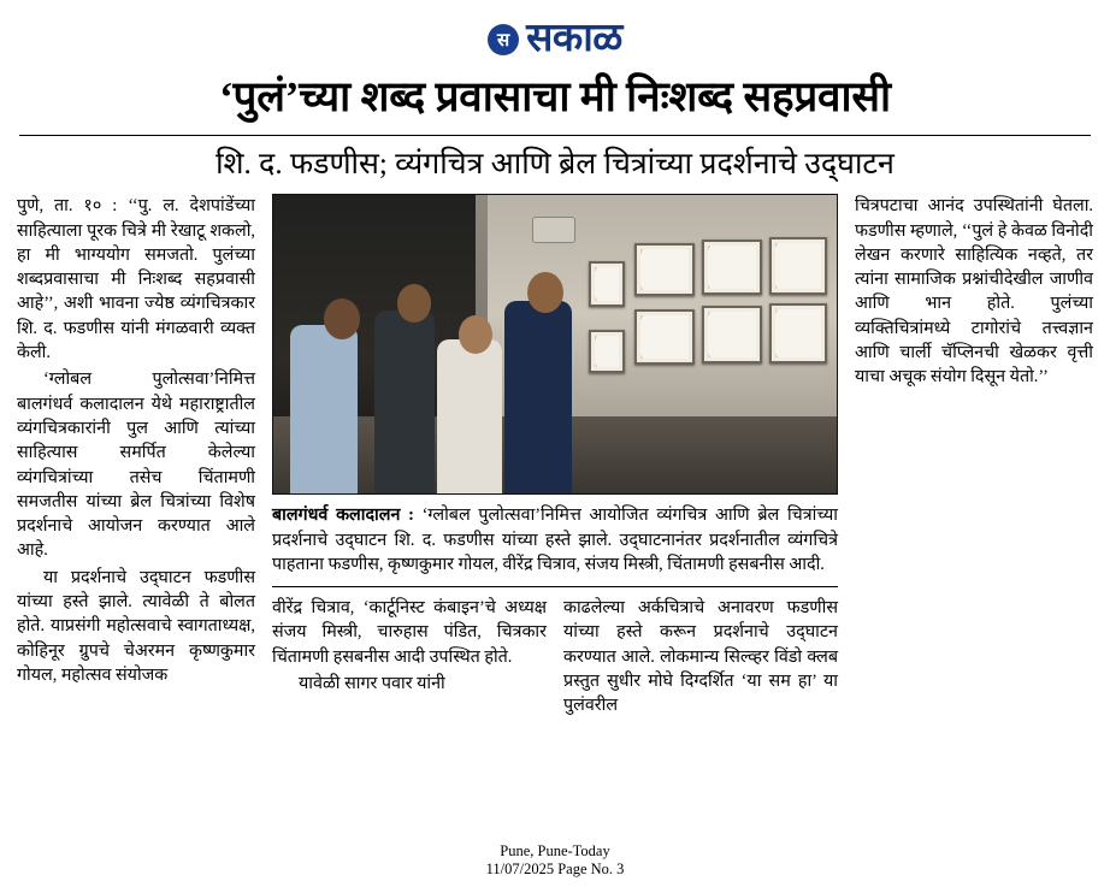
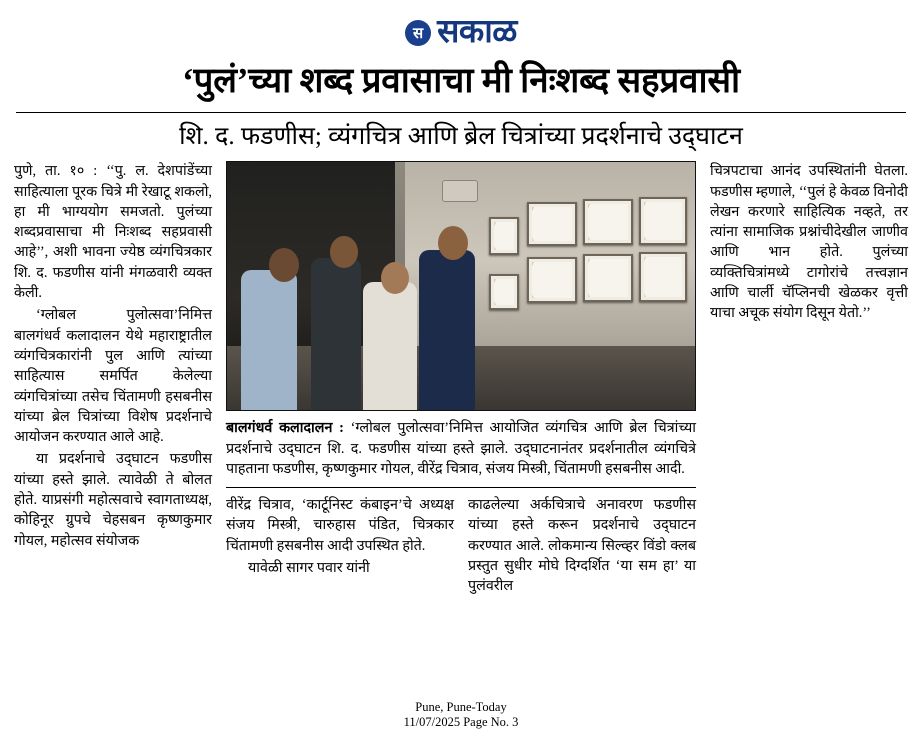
  स
  सकाळ
  ‘पुलं’च्या शब्द प्रवासाचा मी निःशब्द सहप्रवासी
  शि. द. फडणीस; व्यंगचित्र आणि ब्रेल चित्रांच्या प्रदर्शनाचे उद्‌घाटन
  पुणे, ता. १० : ‘‘पु. ल. देशपांडेंच्या साहित्याला पूरक चित्रे मी रेखाटू शकलो, हा मी भाग्ययोग समजतो. पुलंच्या शब्दप्रवासाचा मी निःशब्द सहप्रवासी आहे’’, अशी भावना ज्येष्ठ व्यंगचित्रकार शि. द. फडणीस यांनी मंगळवारी व्यक्त केली.
- ‘ग्लोबल पुलोत्सवा’निमित्त बालगंधर्व कलादालन येथे महाराष्ट्रातील व्यंगचित्रकारांनी पुल आणि त्यांच्या साहित्यास समर्पित केलेल्या व्यंगचित्रांच्या तसेच चिंतामणी समजतीस यांच्या ब्रेल चित्रांच्या विशेष प्रदर्शनाचे आयोजन करण्यात आले आहे.
+ ‘ग्लोबल पुलोत्सवा’निमित्त बालगंधर्व कलादालन येथे महाराष्ट्रातील व्यंगचित्रकारांनी पुल आणि त्यांच्या साहित्यास समर्पित केलेल्या व्यंगचित्रांच्या तसेच चिंतामणी हसबनीस यांच्या ब्रेल चित्रांच्या विशेष प्रदर्शनाचे आयोजन करण्यात आले आहे.
- या प्रदर्शनाचे उद्‌घाटन फडणीस यांच्या हस्ते झाले. त्यावेळी ते बोलत होते. याप्रसंगी महोत्सवाचे स्वागताध्यक्ष, कोहिनूर ग्रुपचे चेअरमन कृष्णकुमार गोयल, महोत्सव संयोजक
+ या प्रदर्शनाचे उद्‌घाटन फडणीस यांच्या हस्ते झाले. त्यावेळी ते बोलत होते. याप्रसंगी महोत्सवाचे स्वागताध्यक्ष, कोहिनूर ग्रुपचे चेहसबन कृष्णकुमार गोयल, महोत्सव संयोजक
  बालगंधर्व कलादालन : ‘ग्लोबल पुलोत्सवा’निमित्त आयोजित व्यंगचित्र आणि ब्रेल चित्रांच्या प्रदर्शनाचे उद्‌घाटन शि. द. फडणीस यांच्या हस्ते झाले. उद्‌घाटनानंतर प्रदर्शनातील व्यंगचित्रे पाहताना फडणीस, कृष्णकुमार गोयल, वीरेंद्र चित्राव, संजय मिस्त्री, चिंतामणी हसबनीस आदी.
  वीरेंद्र चित्राव, ‘कार्टूनिस्ट कंबाइन’चे अध्यक्ष संजय मिस्त्री, चारुहास पंडित, चित्रकार चिंतामणी हसबनीस आदी उपस्थित होते.
  यावेळी सागर पवार यांनी
  काढलेल्या अर्कचित्राचे अनावरण फडणीस यांच्या हस्ते करून प्रदर्शनाचे उद्‌घाटन करण्यात आले. लोकमान्य सिल्व्हर विंडो क्लब प्रस्तुत सुधीर मोघे दिग्दर्शित ‘या सम हा’ या पुलंवरील
  चित्रपटाचा आनंद उपस्थितांनी घेतला. फडणीस म्हणाले, ‘‘पुलं हे केवळ विनोदी लेखन करणारे साहित्यिक नव्हते, तर त्यांना सामाजिक प्रश्नांचीदेखील जाणीव आणि भान होते. पुलंच्या व्यक्तिचित्रांमध्ये टागोरांचे तत्त्वज्ञान आणि चार्ली चॅप्लिनची खेळकर वृत्ती याचा अचूक संयोग दिसून येतो.’’
  Pune, Pune-Today
  11/07/2025 Page No. 3
